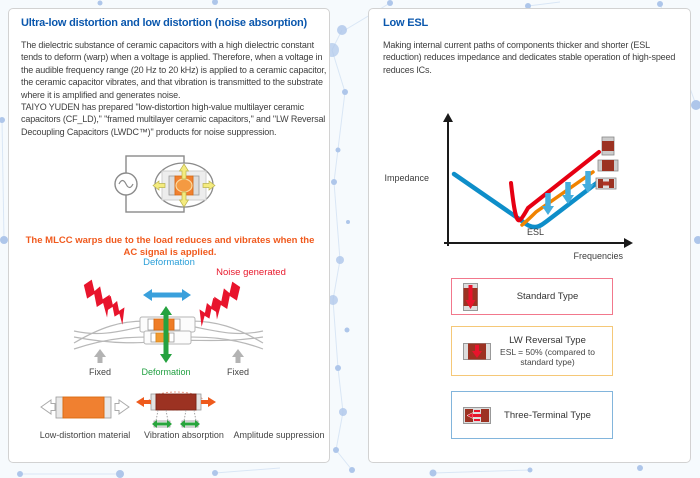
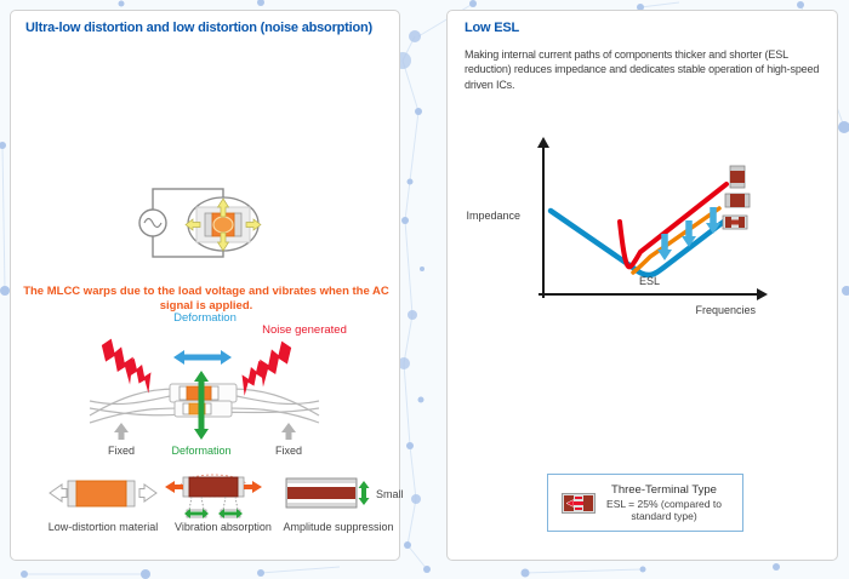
  Ultra-low distortion and low distortion (noise absorption)
- The dielectric substance of ceramic capacitors with a high dielectric constant tends to deform (warp) when a voltage is applied. Therefore, when a voltage in the audible frequency range (20 Hz to 20 kHz) is applied to a ceramic capacitor, the ceramic capacitor vibrates, and that vibration is transmitted to the substrate where it is amplified and generates noise.
- TAIYO YUDEN has prepared "low-distortion high-value multilayer ceramic capacitors (CF_LD)," "framed multilayer ceramic capacitors," and "LW Reversal Decoupling Capacitors (LWDC™)" products for noise suppression.
- The MLCC warps due to the load reduces and vibrates when the AC signal is applied.
+ The MLCC warps due to the load voltage and vibrates when the AC signal is applied.
  Deformation
  Noise generated
  Fixed
  Fixed
  Deformation
  Low-distortion material
  Vibration absorption
+ Small
  Amplitude suppression
  Low ESL
- Making internal current paths of components thicker and shorter (ESL reduction) reduces impedance and dedicates stable operation of high-speed reduces ICs.
+ Making internal current paths of components thicker and shorter (ESL reduction) reduces impedance and dedicates stable operation of high-speed driven ICs.
  Impedance
  ESL
  Frequencies
- Standard Type
- LW Reversal Type
- ESL = 50% (compared to standard type)
  Three-Terminal Type
+ ESL = 25% (compared to standard type)
